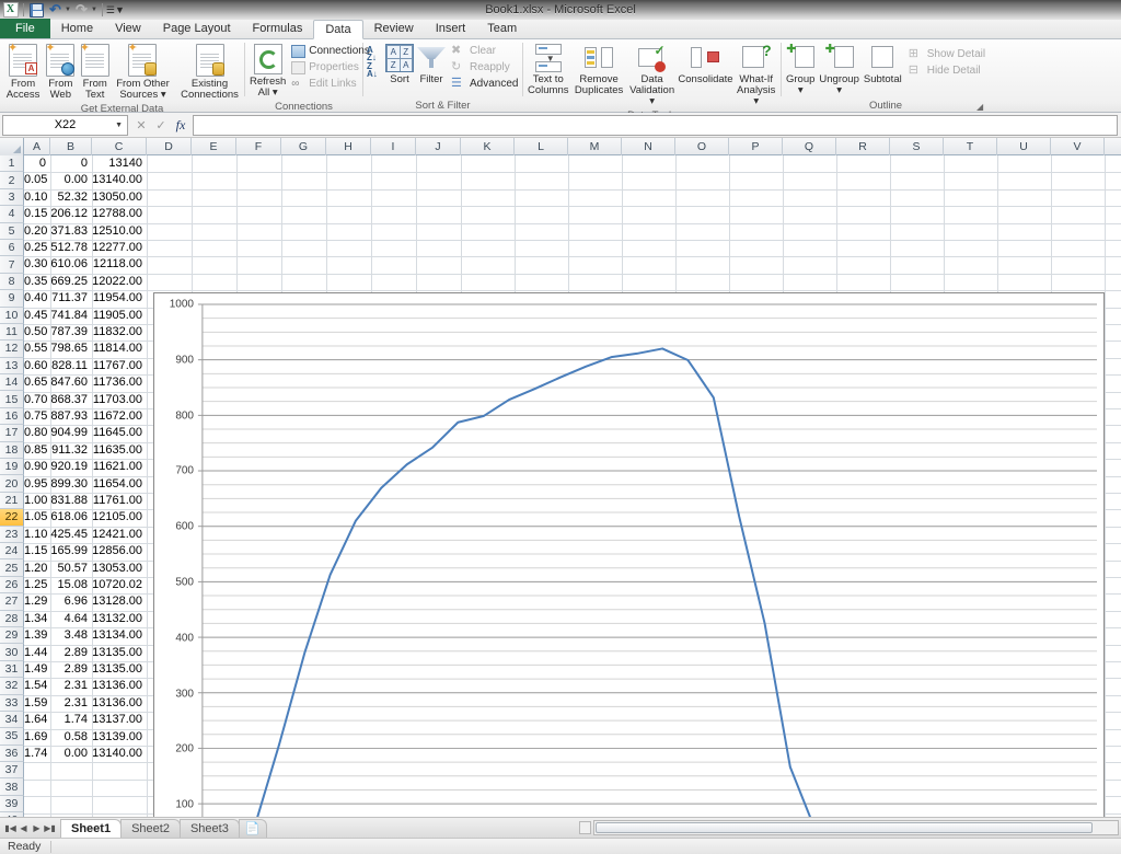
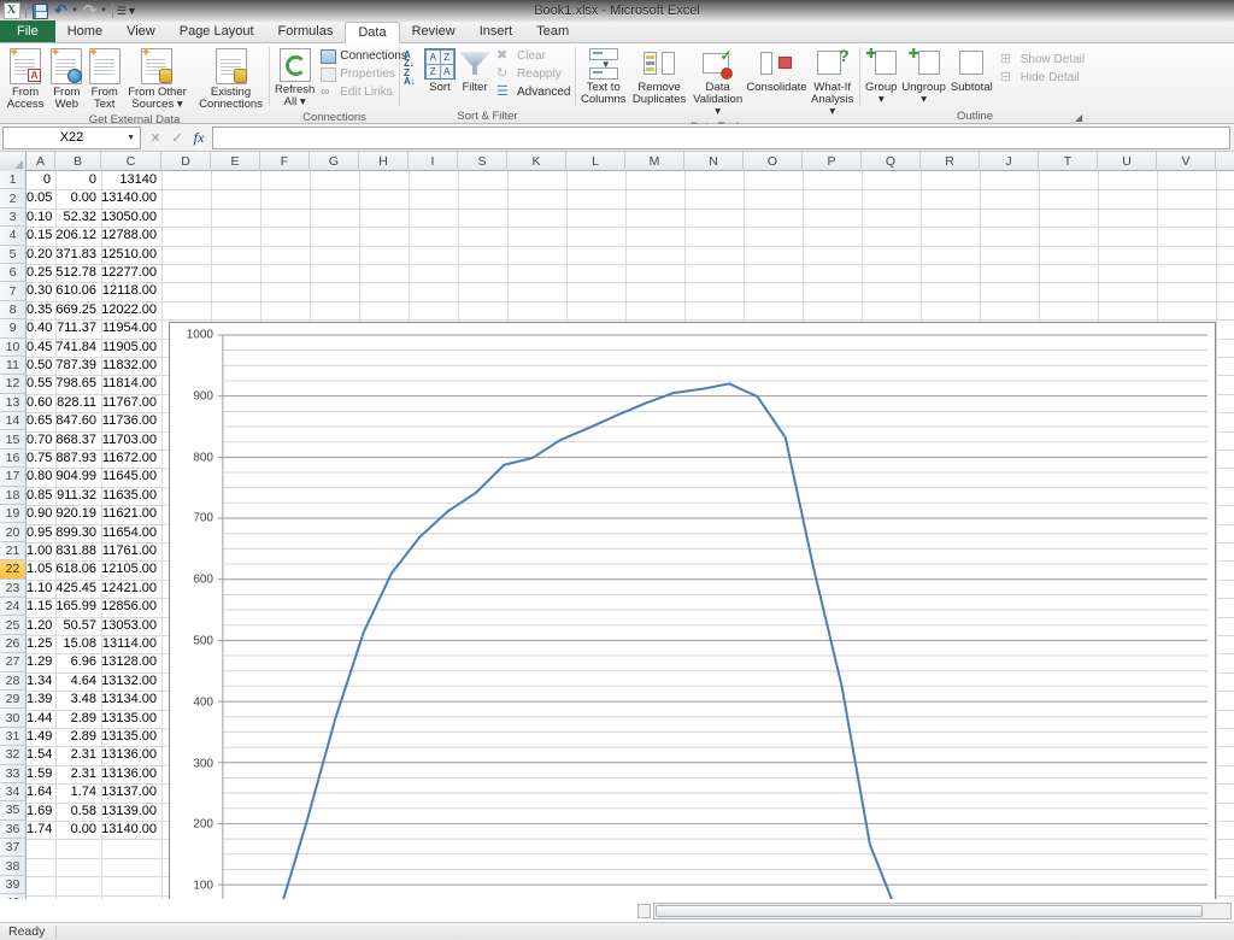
  X
  ↶
  ↷
  ☰▼
  Book1.xlsx - Microsoft Excel
  File
  Home
  View
  Page Layout
  Formulas
  Data
  Review
  Insert
  Team
  ✦
  A
  From
  Access
  ✦
  From
  Web
  ✦
  From
  Text
  ✦
  From Other
  Sources ▾
  Existing
  Connections
  Get External Data
  Refresh
  All ▾
  Connections
  Properties
  ∞
  Edit Links
  Connections
  A
  Z↓
  Z
  A↓
  A
  Z
  Z
  A
  Sort
  Filter
  ✖
  Clear
  ↻
  Reapply
  ☰
  Advanced
  Sort & Filter
  ▼
  Text to
  Columns
  Remove
  Duplicates
  ✓
  Data
  Validation ▾
  Consolidate
  ?
  What-If
  Analysis ▾
  ✚
  Group
  ▾
  ✚
  Ungroup
  ▾
  Subtotal
  ⊞
  Show Detail
  ⊟
  Hide Detail
  Outline
  ◢
  X22
  ✕
  ✓
  fx
  A
  B
  C
  D
  E
  F
  G
  H
  I
- J
+ S
  K
  L
  M
  N
  O
  P
  Q
  R
- S
+ J
  T
  U
  V
  1
  2
  3
  4
  5
  6
  7
  8
  9
  10
  11
  12
  13
  14
  15
  16
  17
  18
  19
  20
  21
  22
  23
  24
  25
  26
  27
  28
  29
  30
  31
  32
  33
  34
  35
  36
  37
  38
  39
  0
  0
  13140
  0.05
  0.00
  13140.00
  0.10
  52.32
  13050.00
  0.15
  206.12
  12788.00
  0.20
  371.83
  12510.00
  0.25
  512.78
  12277.00
  0.30
  610.06
  12118.00
  0.35
  669.25
  12022.00
  0.40
  711.37
  11954.00
  0.45
  741.84
  11905.00
  0.50
  787.39
  11832.00
  0.55
  798.65
  11814.00
  0.60
  828.11
  11767.00
  0.65
  847.60
  11736.00
  0.70
  868.37
  11703.00
  0.75
  887.93
  11672.00
  0.80
  904.99
  11645.00
  0.85
  911.32
  11635.00
  0.90
  920.19
  11621.00
  0.95
  899.30
  11654.00
  1.00
  831.88
  11761.00
  1.05
  618.06
  12105.00
  1.10
  425.45
  12421.00
  1.15
  165.99
  12856.00
  1.20
  50.57
  13053.00
  1.25
  15.08
- 10720.02
+ 13114.00
  1.29
  6.96
  13128.00
  1.34
  4.64
  13132.00
  1.39
  3.48
  13134.00
  1.44
  2.89
  13135.00
  1.49
  2.89
  13135.00
  1.54
  2.31
  13136.00
  1.59
  2.31
  13136.00
  1.64
  1.74
  13137.00
  1.69
  0.58
  13139.00
  1.74
  0.00
  13140.00
  100
  200
  300
  400
  500
  600
  700
  800
  900
  1000
- ▮◀
- ◀
- ▶
- ▶▮
- Sheet1
- Sheet2
- Sheet3
- 📄
  Ready
